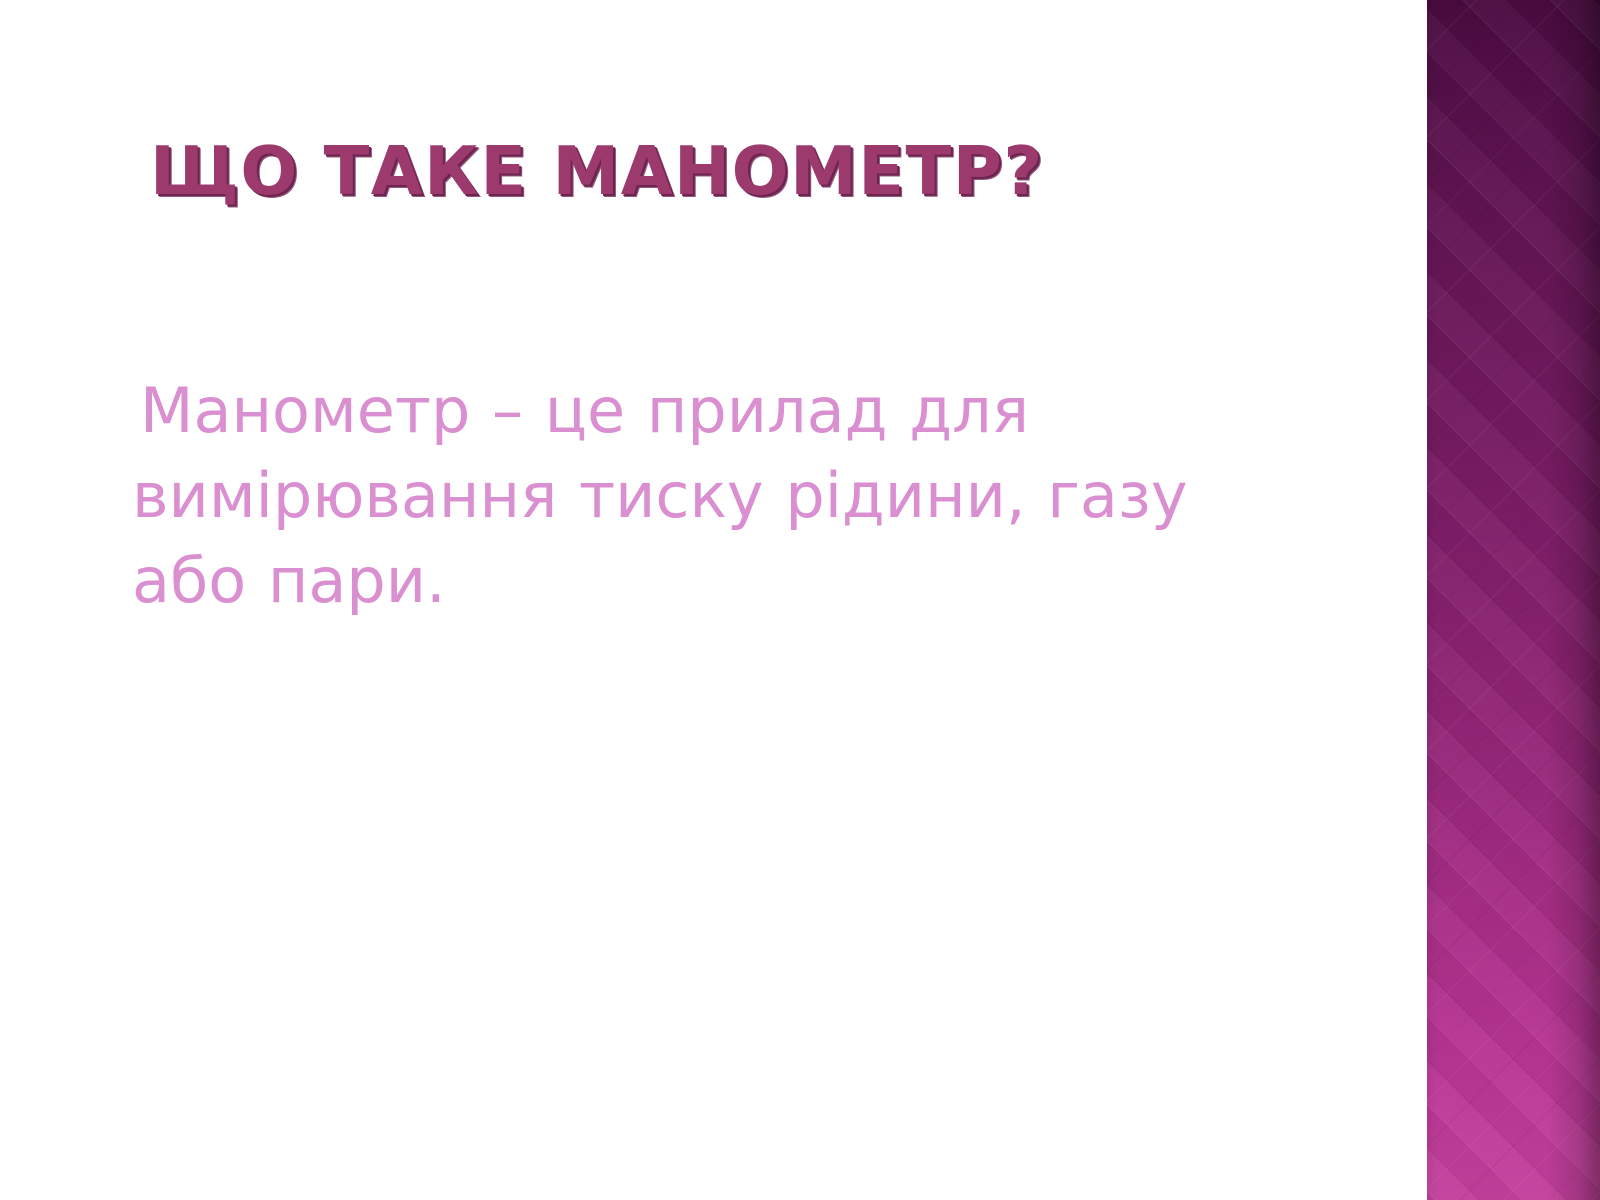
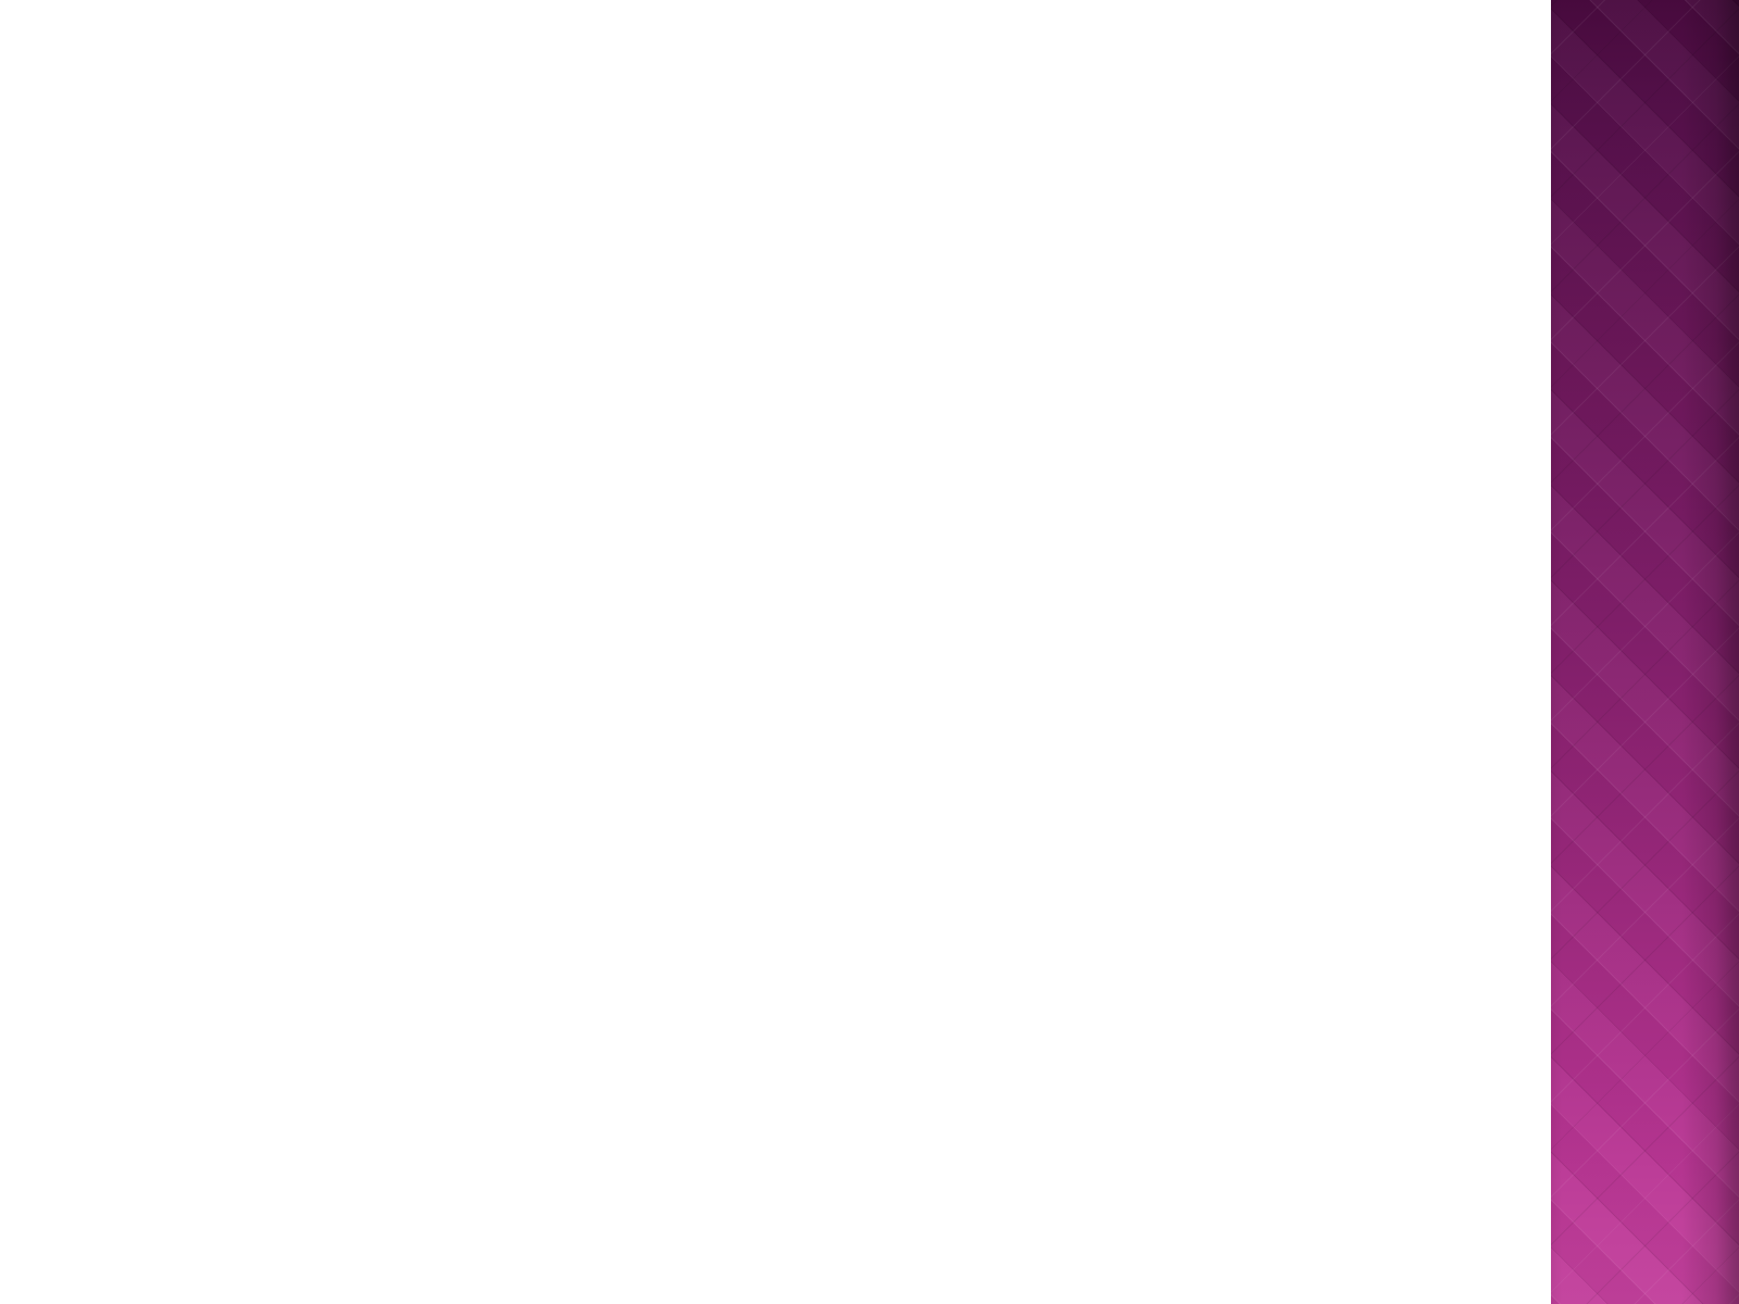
- ЩО ТАКЕ МАНОМЕТР?
- Манометр – це прилад для вимірювання тиску рідини, газу або пари.
